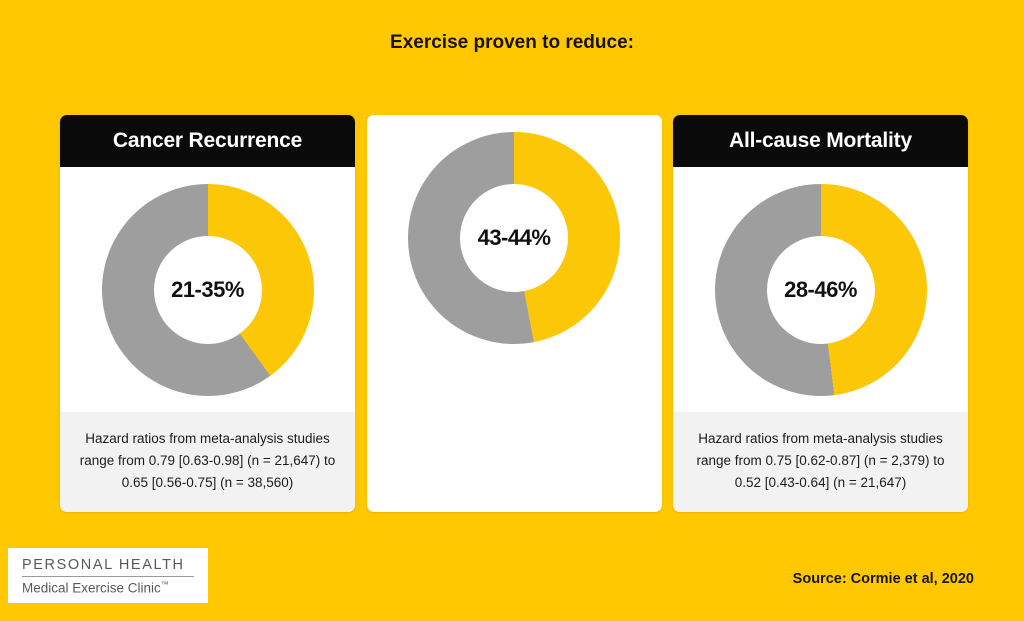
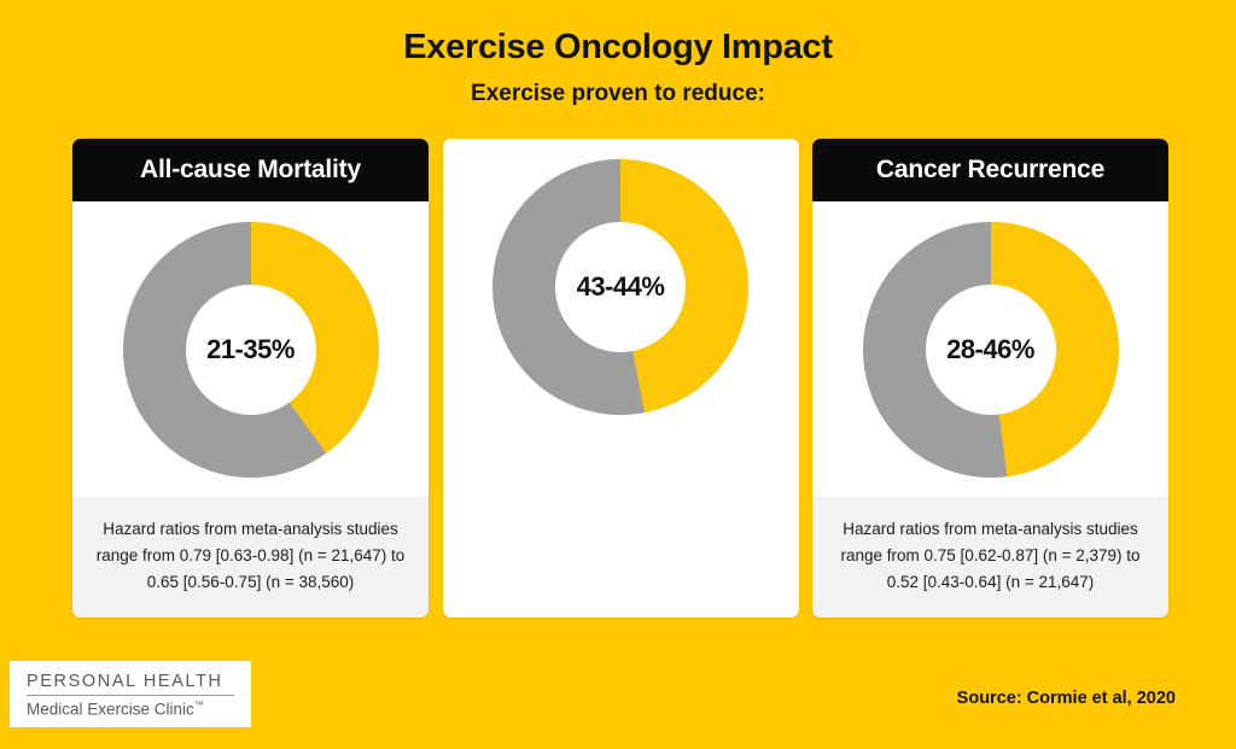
+ Exercise Oncology Impact
  Exercise proven to reduce:
- Cancer Recurrence
+ All-cause Mortality
  21-35%
  Hazard ratios from meta-analysis studies range from 0.79 [0.63-0.98] (n = 21,647) to 0.65 [0.56-0.75] (n = 38,560)
  43-44%
- All-cause Mortality
+ Cancer Recurrence
  28-46%
  Hazard ratios from meta-analysis studies range from 0.75 [0.62-0.87] (n = 2,379) to 0.52 [0.43-0.64] (n = 21,647)
  PERSONAL HEALTH
  Medical Exercise Clinic™
  Source: Cormie et al, 2020
